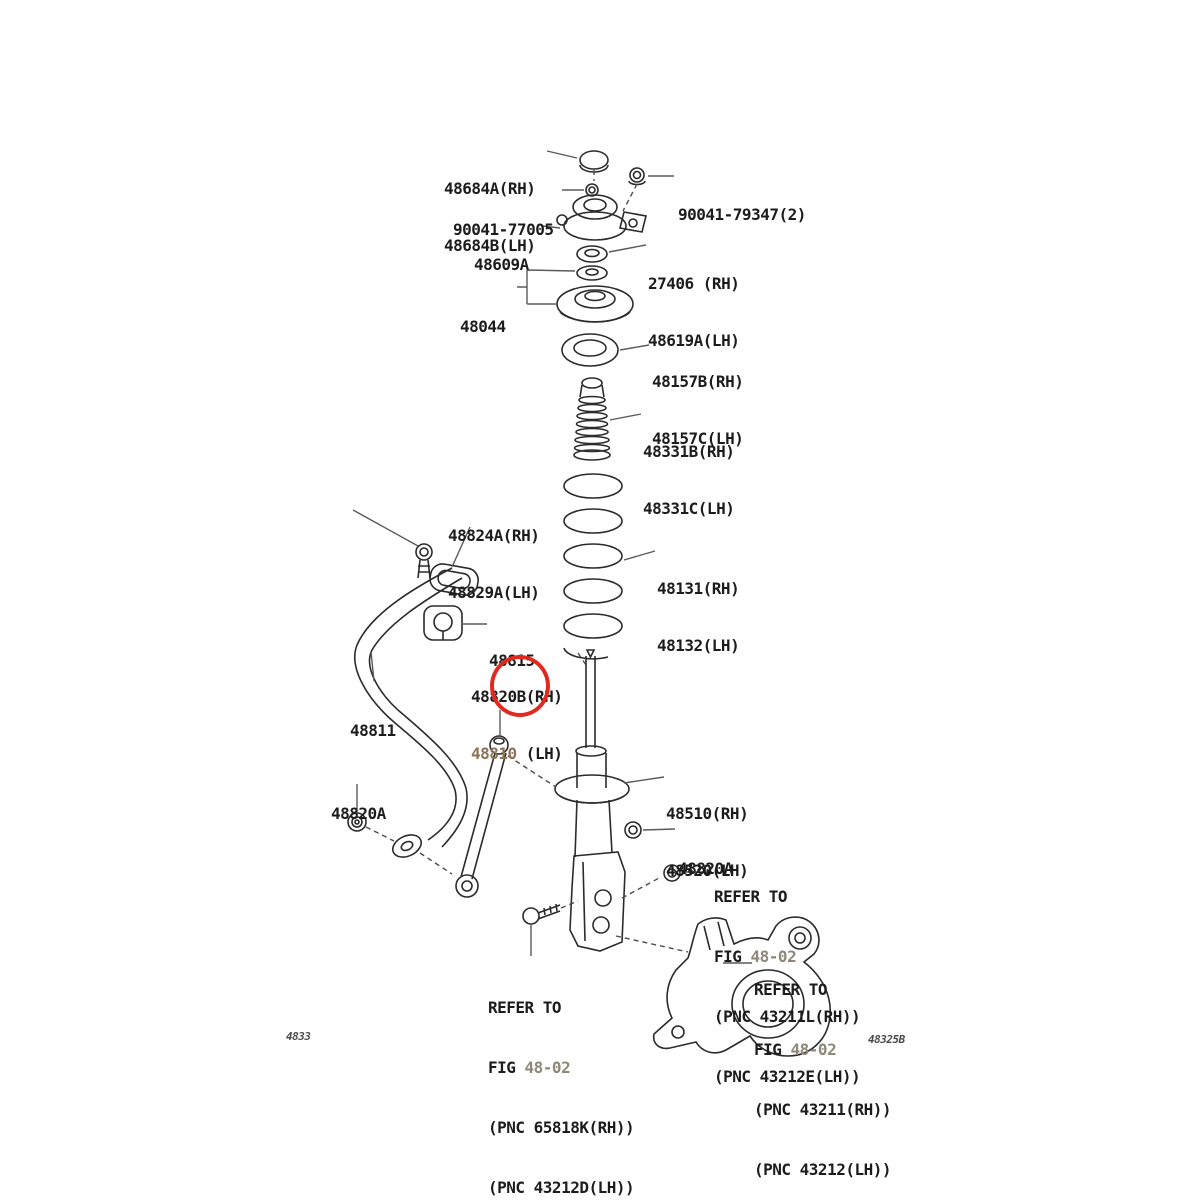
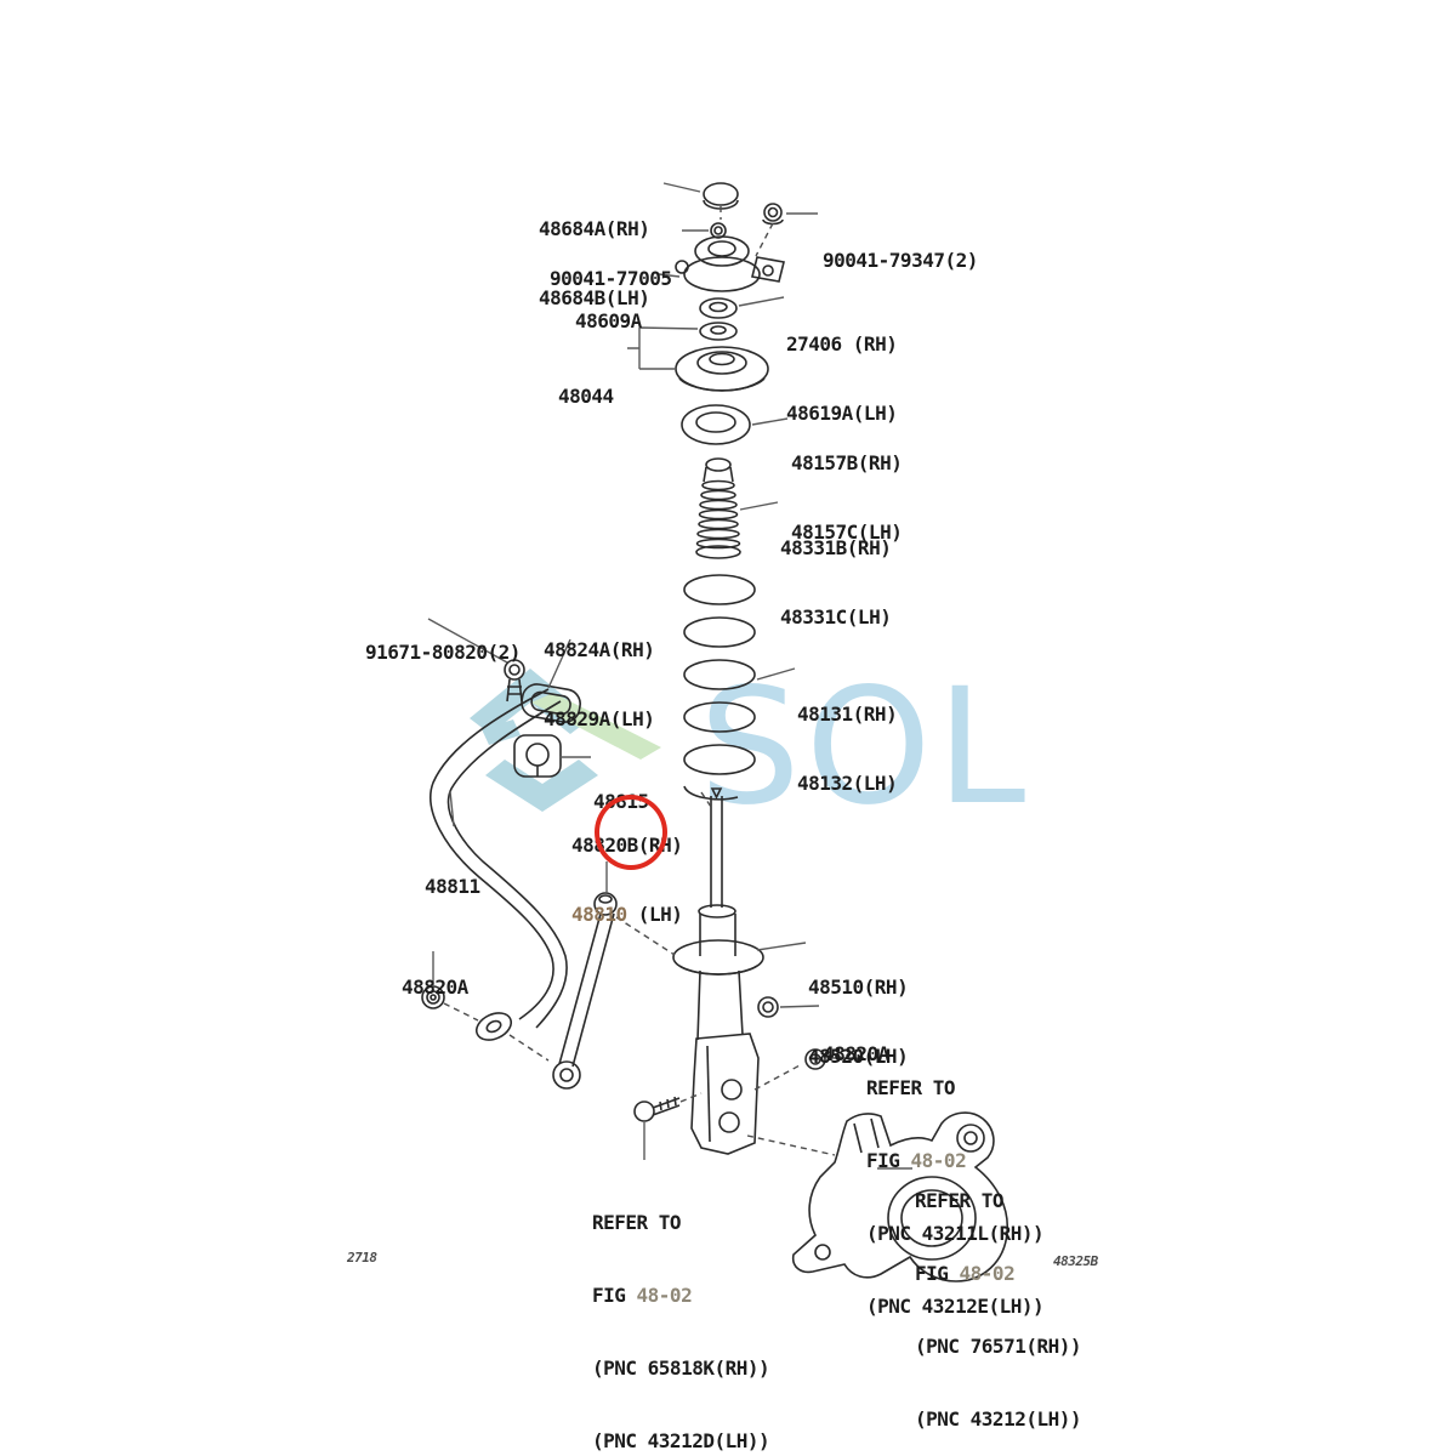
+ SOL
  48684A(RH)
  48684B(LH)
  90041-77005
  90041-79347(2)
  48609A
  27406 (RH)
  48619A(LH)
  48044
  48157B(RH)
  48157C(LH)
  48331B(RH)
  48331C(LH)
  48131(RH)
  48132(LH)
+ 91671-80820(2)
  48824A(RH)
  48829A(LH)
  48815
  48811
  48820B(RH)
  48810 (LH)
  48820A
  48510(RH)
  48520(LH)
  48820A
  REFER TO
  FIG 48-02
  (PNC 43211L(RH))
  (PNC 43212E(LH))
  REFER TO
  FIG 48-02
  (PNC 65818K(RH))
  (PNC 43212D(LH))
  REFER TO
  FIG 48-02
- (PNC 43211(RH))
+ (PNC 76571(RH))
  (PNC 43212(LH))
- 4833
+ 2718
  48325B
